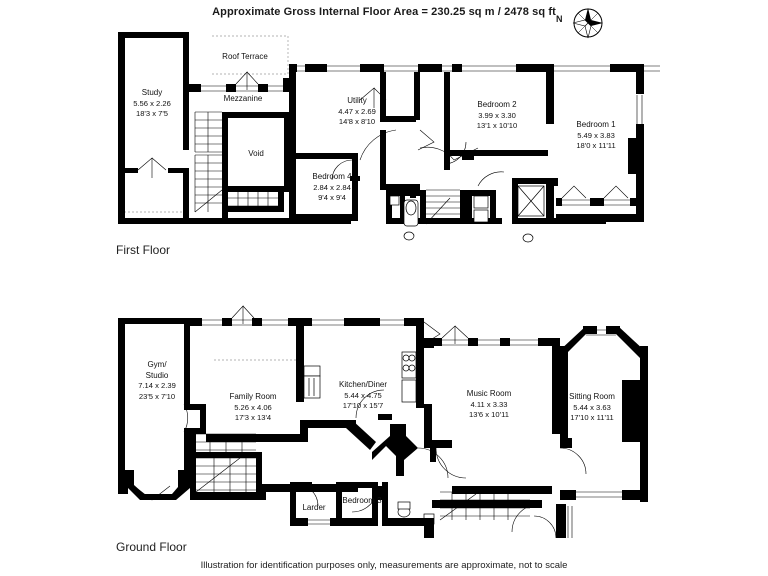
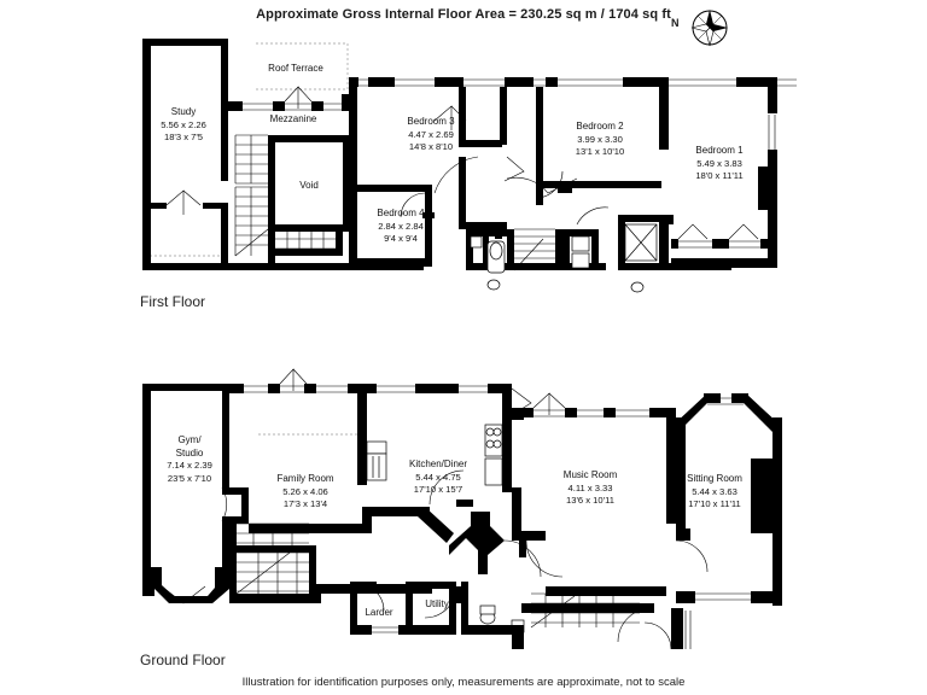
- Approximate Gross Internal Floor Area = 230.25 sq m / 2478 sq ft
+ Approximate Gross Internal Floor Area = 230.25 sq m / 1704 sq ft
  N
  Study
  5.56 x 2.26
  18'3 x 7'5
  Roof Terrace
  Mezzanine
  Void
- Utility
+ Bedroom 3
  4.47 x 2.69
  14'8 x 8'10
  Bedroom 4
  2.84 x 2.84
  9'4 x 9'4
  Bedroom 2
  3.99 x 3.30
  13'1 x 10'10
  Bedroom 1
  5.49 x 3.83
  18'0 x 11'11
  First Floor
  Gym/
  Studio
  7.14 x 2.39
  23'5 x 7'10
  Family Room
  5.26 x 4.06
  17'3 x 13'4
  Kitchen/Diner
  5.44 x 4.75
  17'10 x 15'7
  Music Room
  4.11 x 3.33
  13'6 x 10'11
  Sitting Room
  5.44 x 3.63
  17'10 x 11'11
  Larder
- Bedroom 3
+ Utility
  Ground Floor
  Illustration for identification purposes only, measurements are approximate, not to scale
